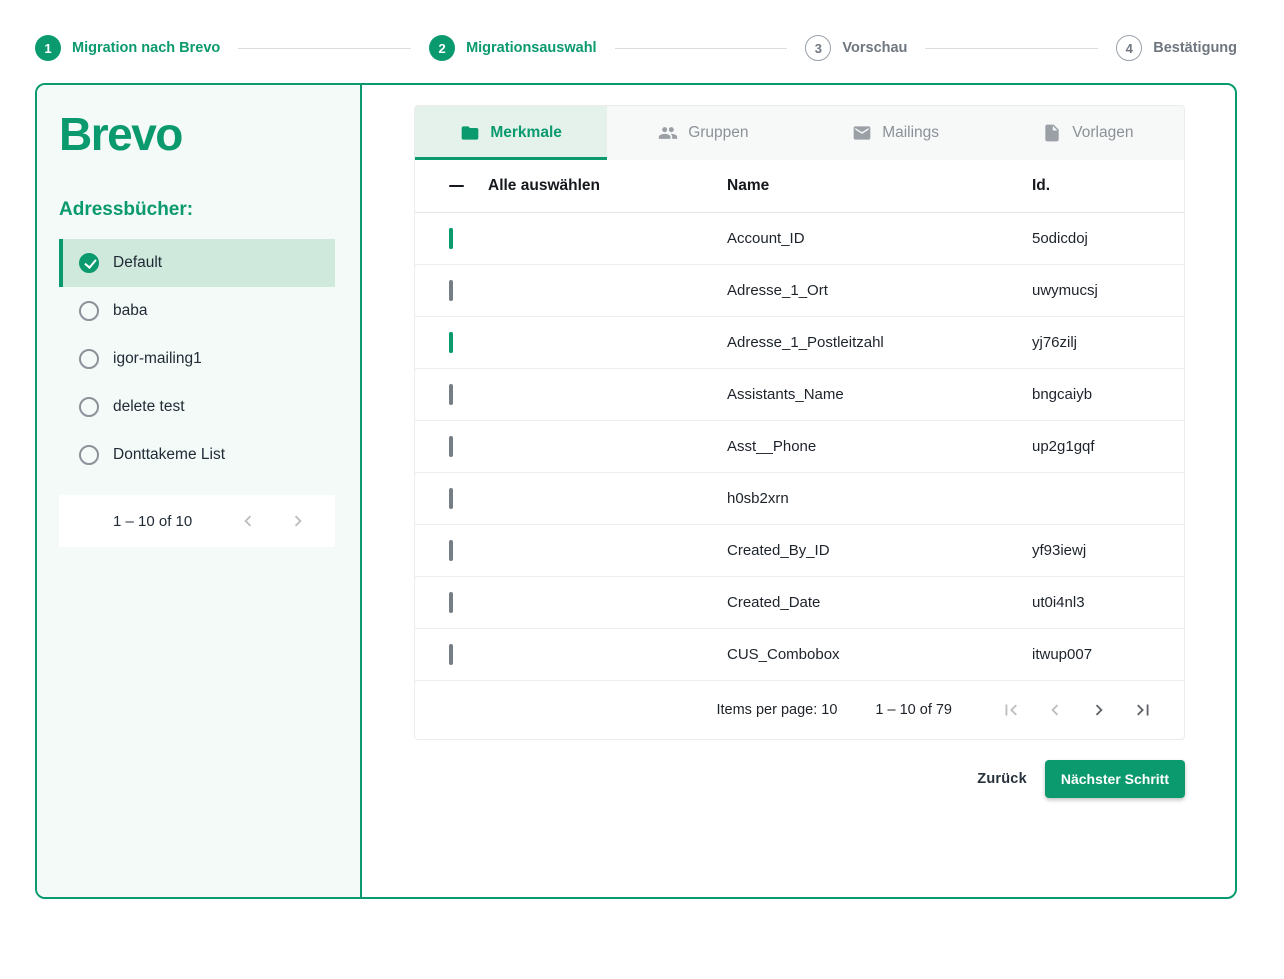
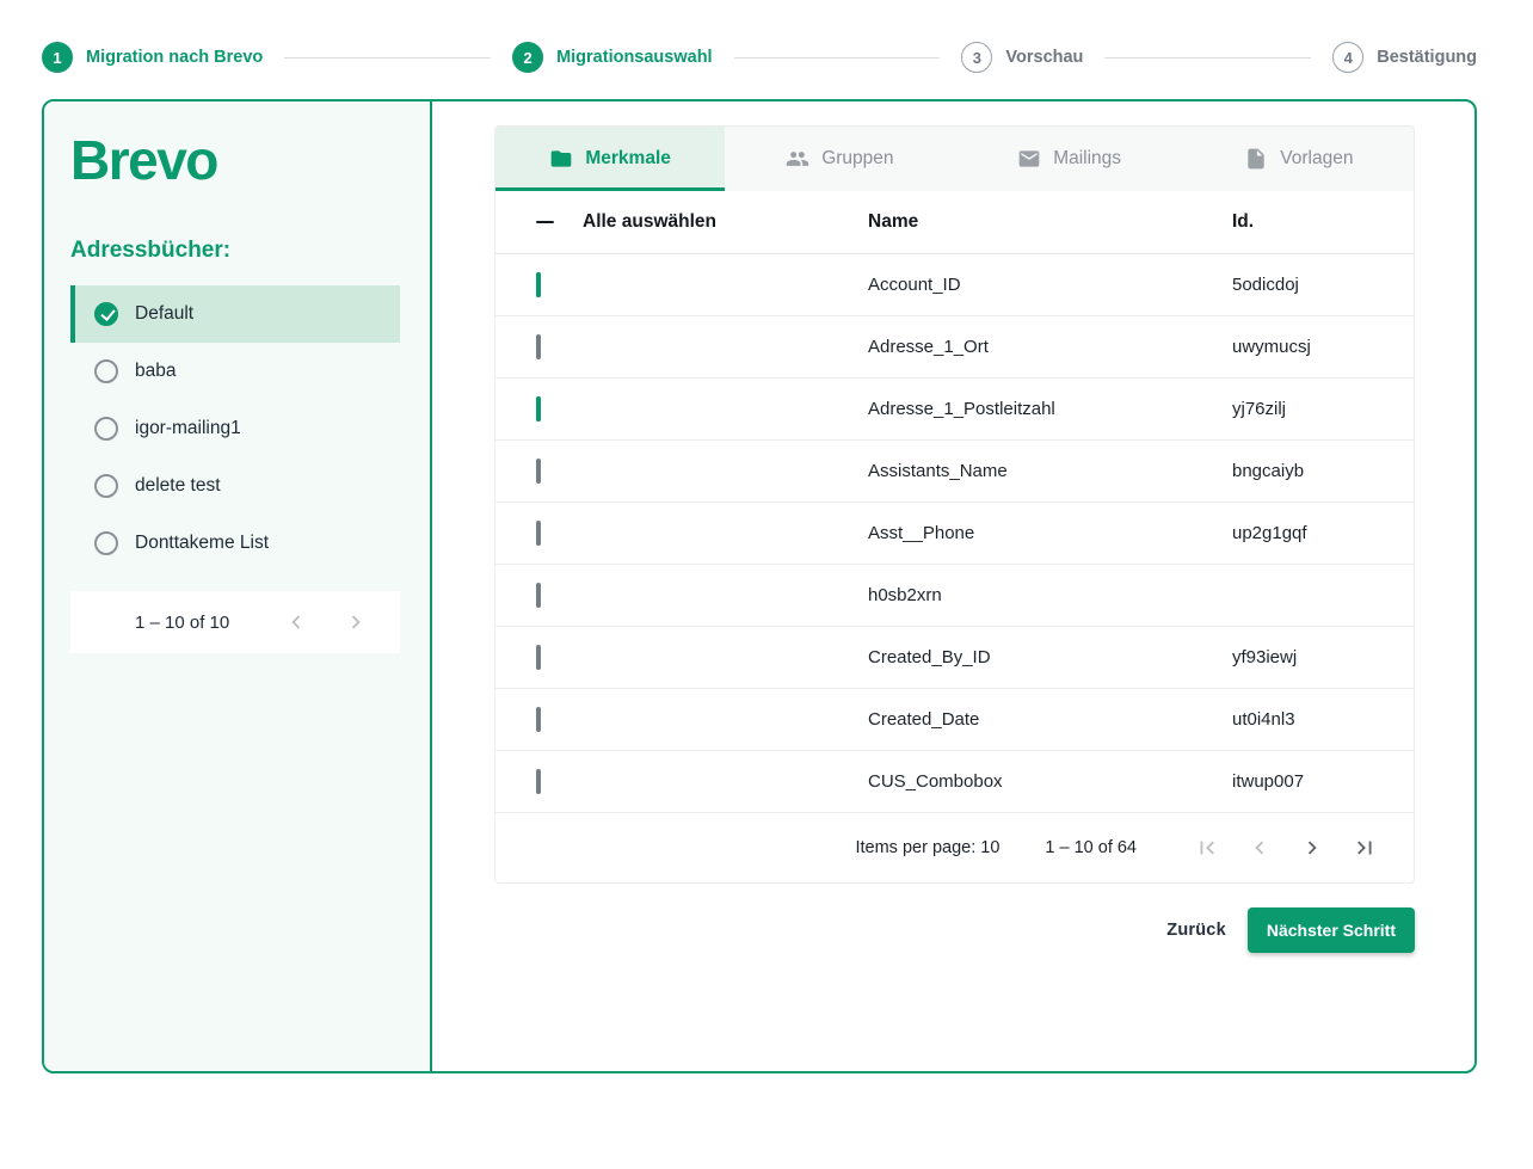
  1
  Migration nach Brevo
  2
  Migrationsauswahl
  3
  Vorschau
  4
  Bestätigung
  Brevo
  Adressbücher:
  Default
  baba
  igor-mailing1
  delete test
  Donttakeme List
  1 – 10 of 10
  Merkmale
  Gruppen
  Mailings
  Vorlagen
  Alle auswählen
  Name
  Id.
  Account_ID
  5odicdoj
  Adresse_1_Ort
  uwymucsj
  Adresse_1_Postleitzahl
  yj76zilj
  Assistants_Name
  bngcaiyb
  Asst__Phone
  up2g1gqf
  h0sb2xrn
  Created_By_ID
  yf93iewj
  Created_Date
  ut0i4nl3
  CUS_Combobox
  itwup007
  Items per page: 10
- 1 – 10 of 79
+ 1 – 10 of 64
  Zurück
  Nächster Schritt
